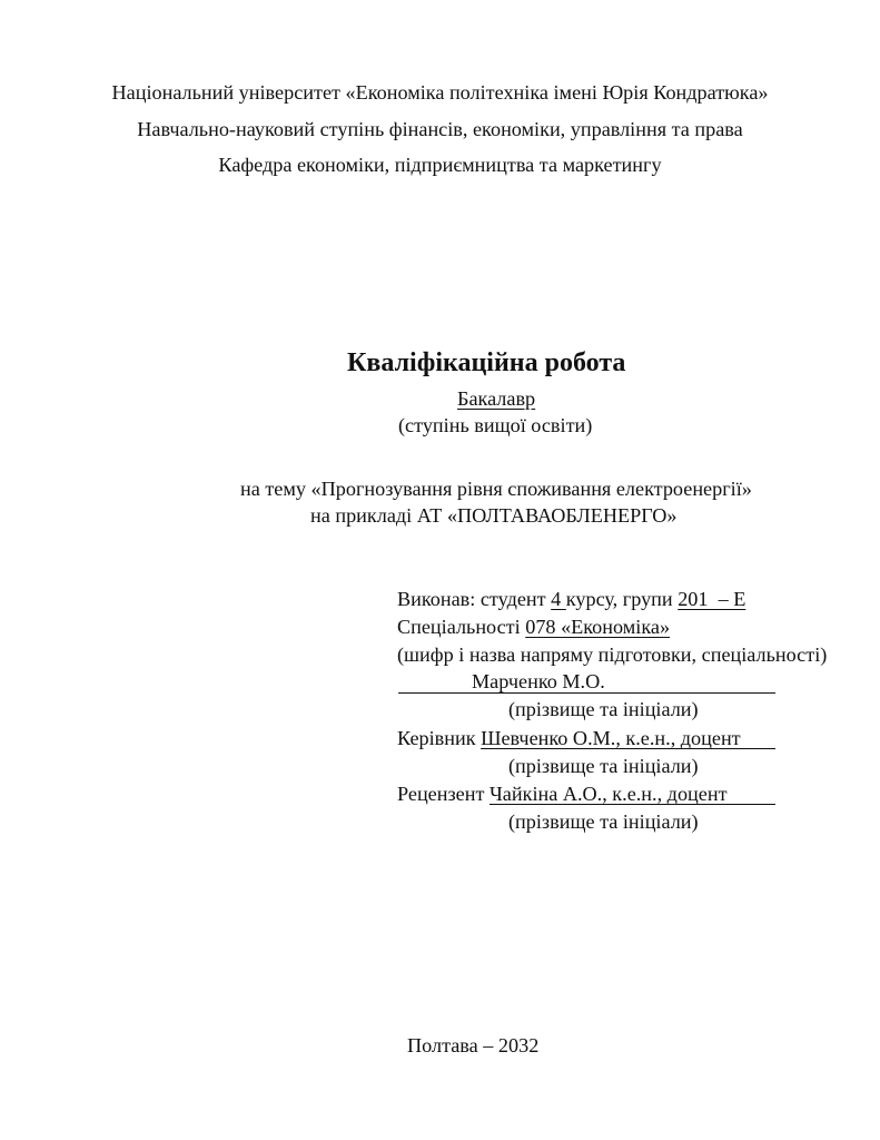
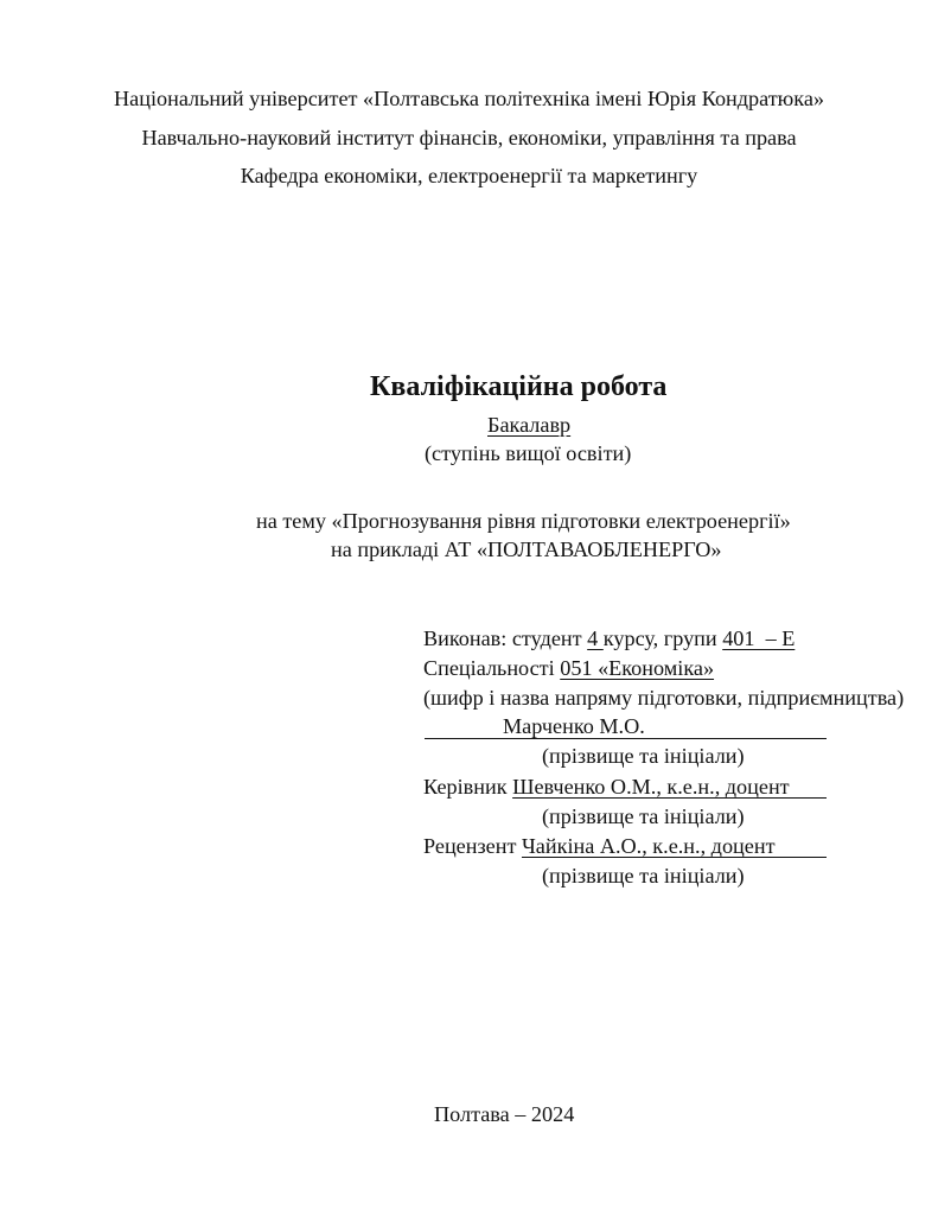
- Національний університет «Економіка політехніка імені Юрія Кондратюка»
+ Національний університет «Полтавська політехніка імені Юрія Кондратюка»
- Навчально-науковий ступінь фінансів, економіки, управління та права
+ Навчально-науковий інститут фінансів, економіки, управління та права
- Кафедра економіки, підприємництва та маркетингу
+ Кафедра економіки, електроенергії та маркетингу
  Кваліфікаційна робота
  Бакалавр
  (ступінь вищої освіти)
- на тему «Прогнозування рівня споживання електроенергії»
+ на тему «Прогнозування рівня підготовки електроенергії»
  на прикладі АТ «ПОЛТАВАОБЛЕНЕРГО»
- Виконав: студент 4 курсу, групи 201 – Е
+ Виконав: студент 4 курсу, групи 401 – Е
- Спеціальності 078 «Економіка»
+ Спеціальності 051 «Економіка»
- (шифр і назва напряму підготовки, спеціальності)
+ (шифр і назва напряму підготовки, підприємництва)
  Марченко М.О.
  (прізвище та ініціали)
  Керівник Шевченко О.М., к.е.н., доцент
  (прізвище та ініціали)
  Рецензент Чайкіна А.О., к.е.н., доцент
  (прізвище та ініціали)
- Полтава – 2032
+ Полтава – 2024
